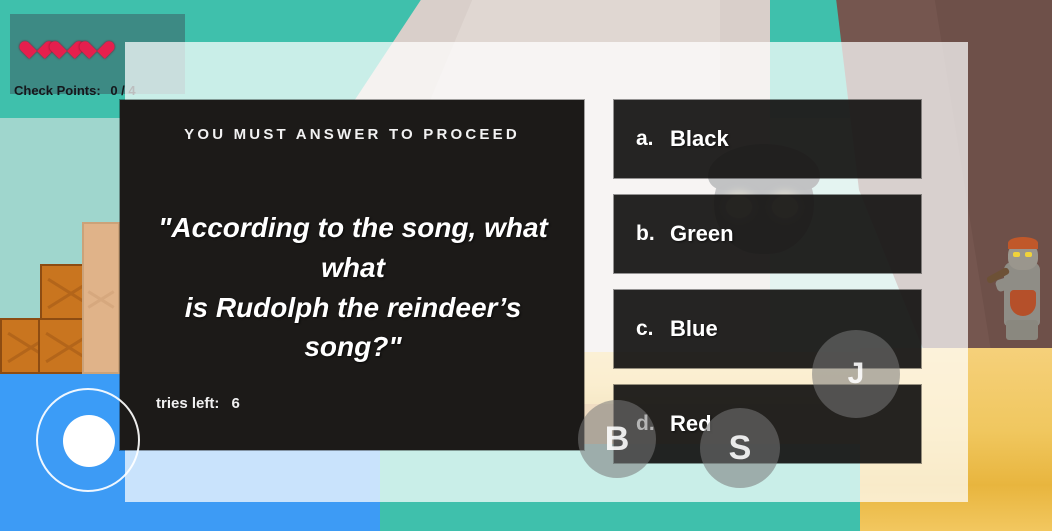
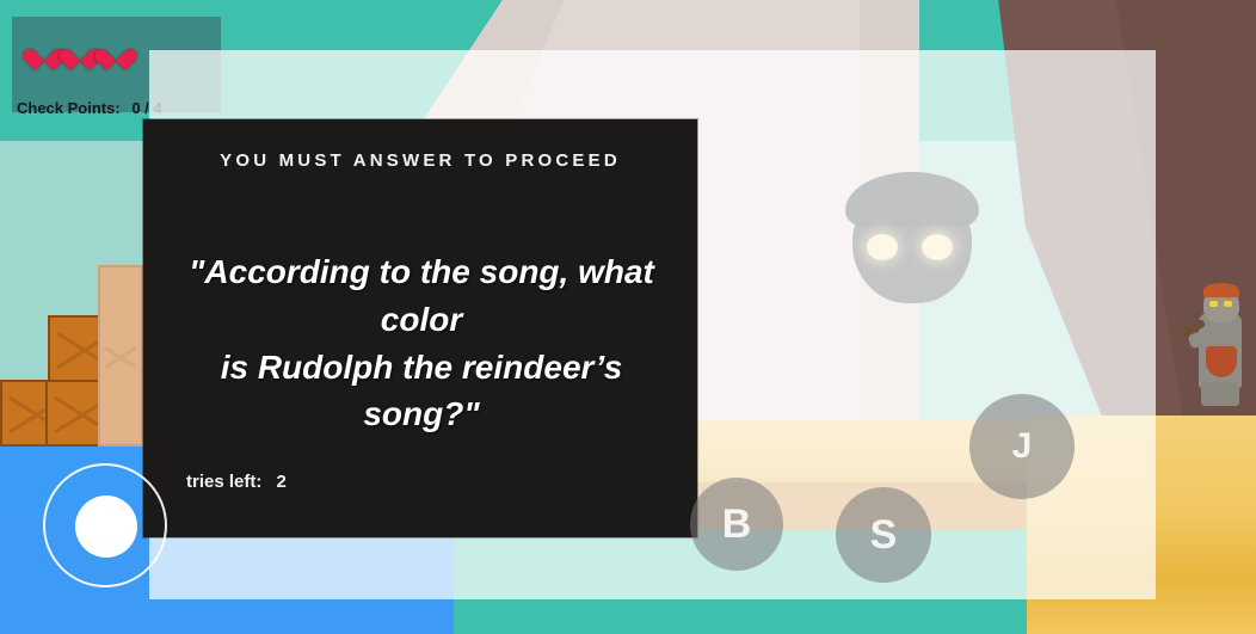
  Check Points: 0 / 4
  YOU MUST ANSWER TO PROCEED
- "According to the song, what what
+ "According to the song, what color
  is Rudolph the reindeer’s song?"
- tries left: 6
+ tries left: 2
- a.
- Black
- b.
- Green
- c.
- Blue
- d.
- Red
  B
  S
  J
